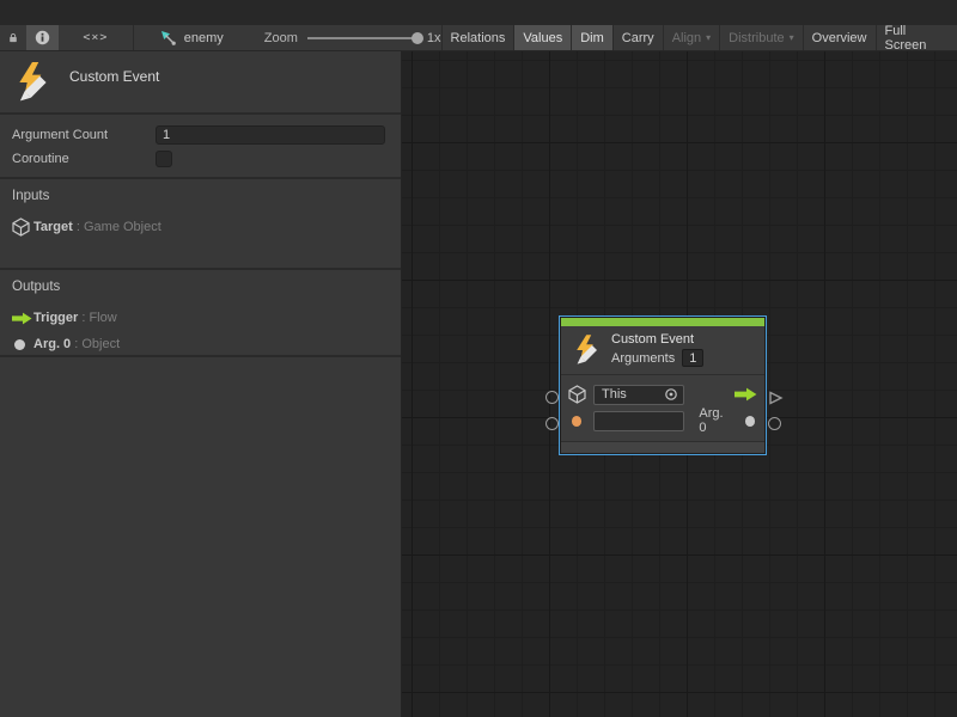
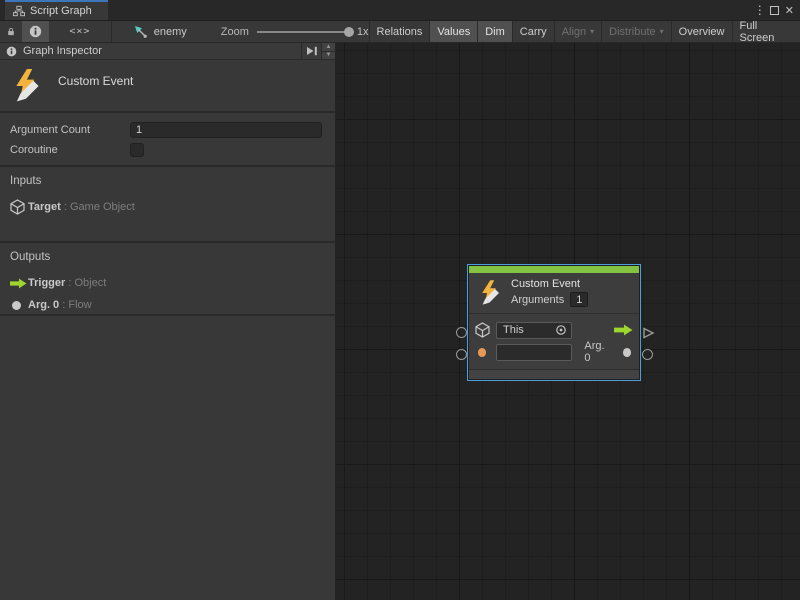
+ Script Graph
+ ⋮
+ ✕
  <×>
  enemy
  Zoom
  1x
  Relations
  Values
  Dim
  Carry
  Align
  ▾
  Distribute
  ▾
  Overview
  Full Screen
+ Graph Inspector
  Custom Event
  Argument Count
  1
  Coroutine
  Inputs
  Target
  : Game Object
  Outputs
  Trigger
- : Flow
+ : Object
  Arg. 0
- : Object
+ : Flow
  Custom Event
  Arguments
  1
  This
  Arg. 0
